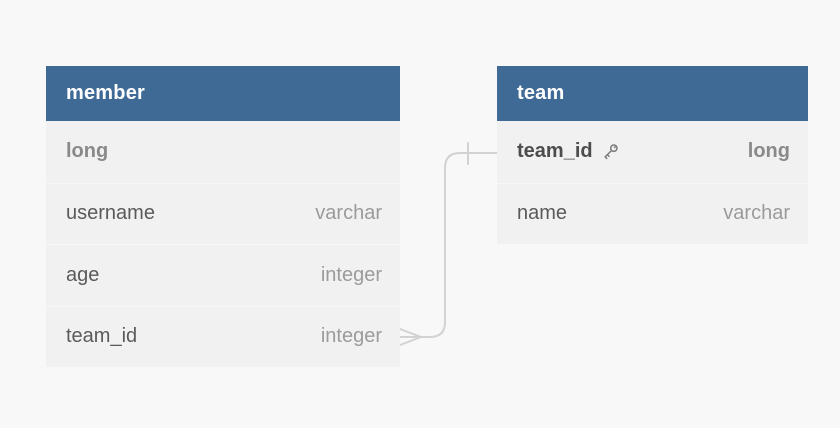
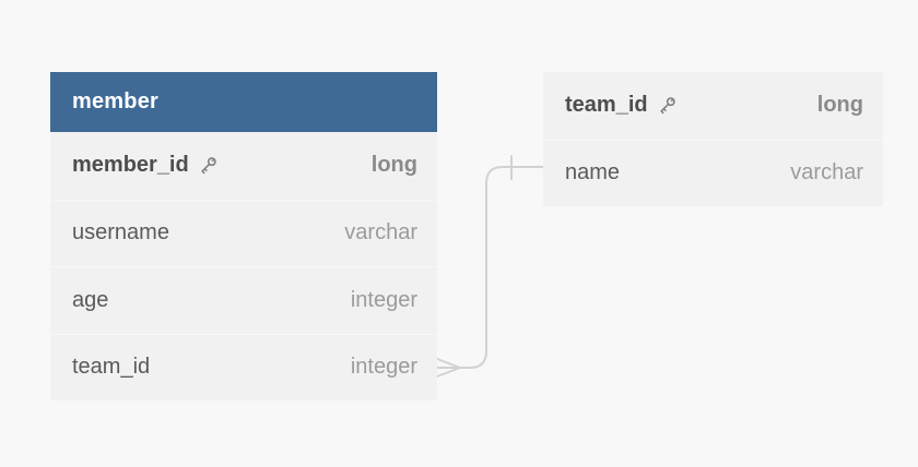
  member
+ member_id
  long
  username
  varchar
  age
  integer
  team_id
  integer
- team
  team_id
  long
  name
  varchar
